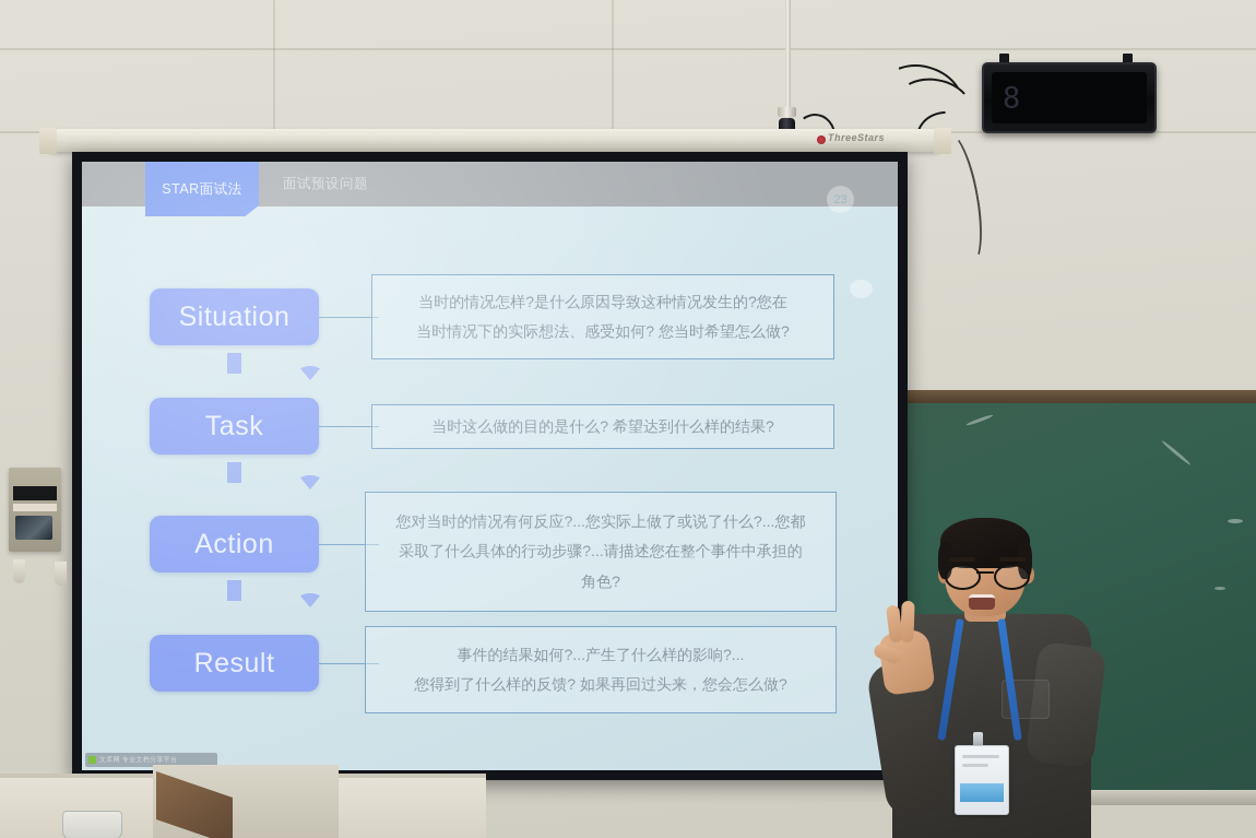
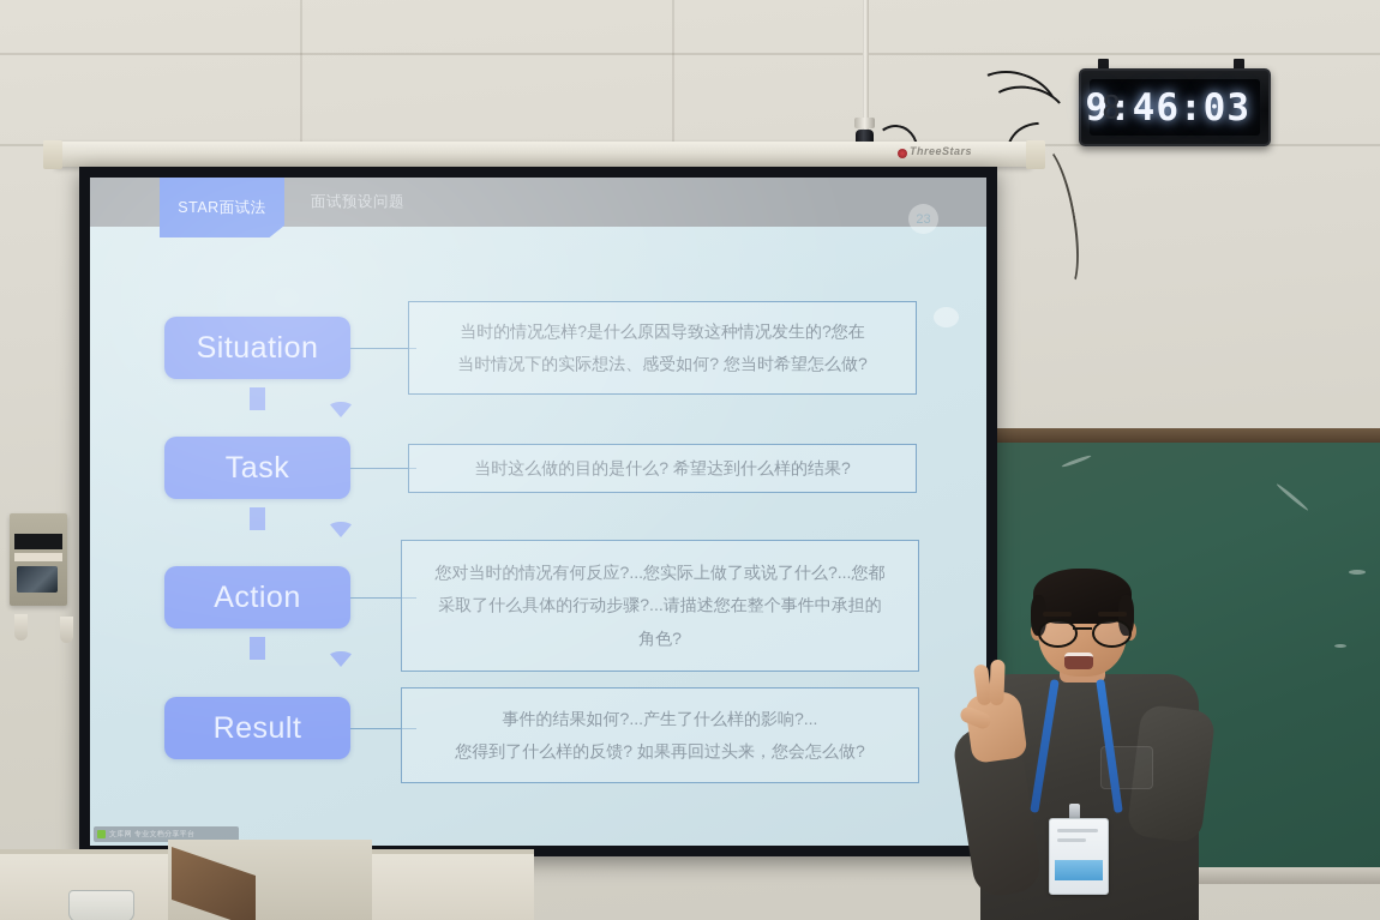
  8
+ 9:46:03
  ThreeStars
